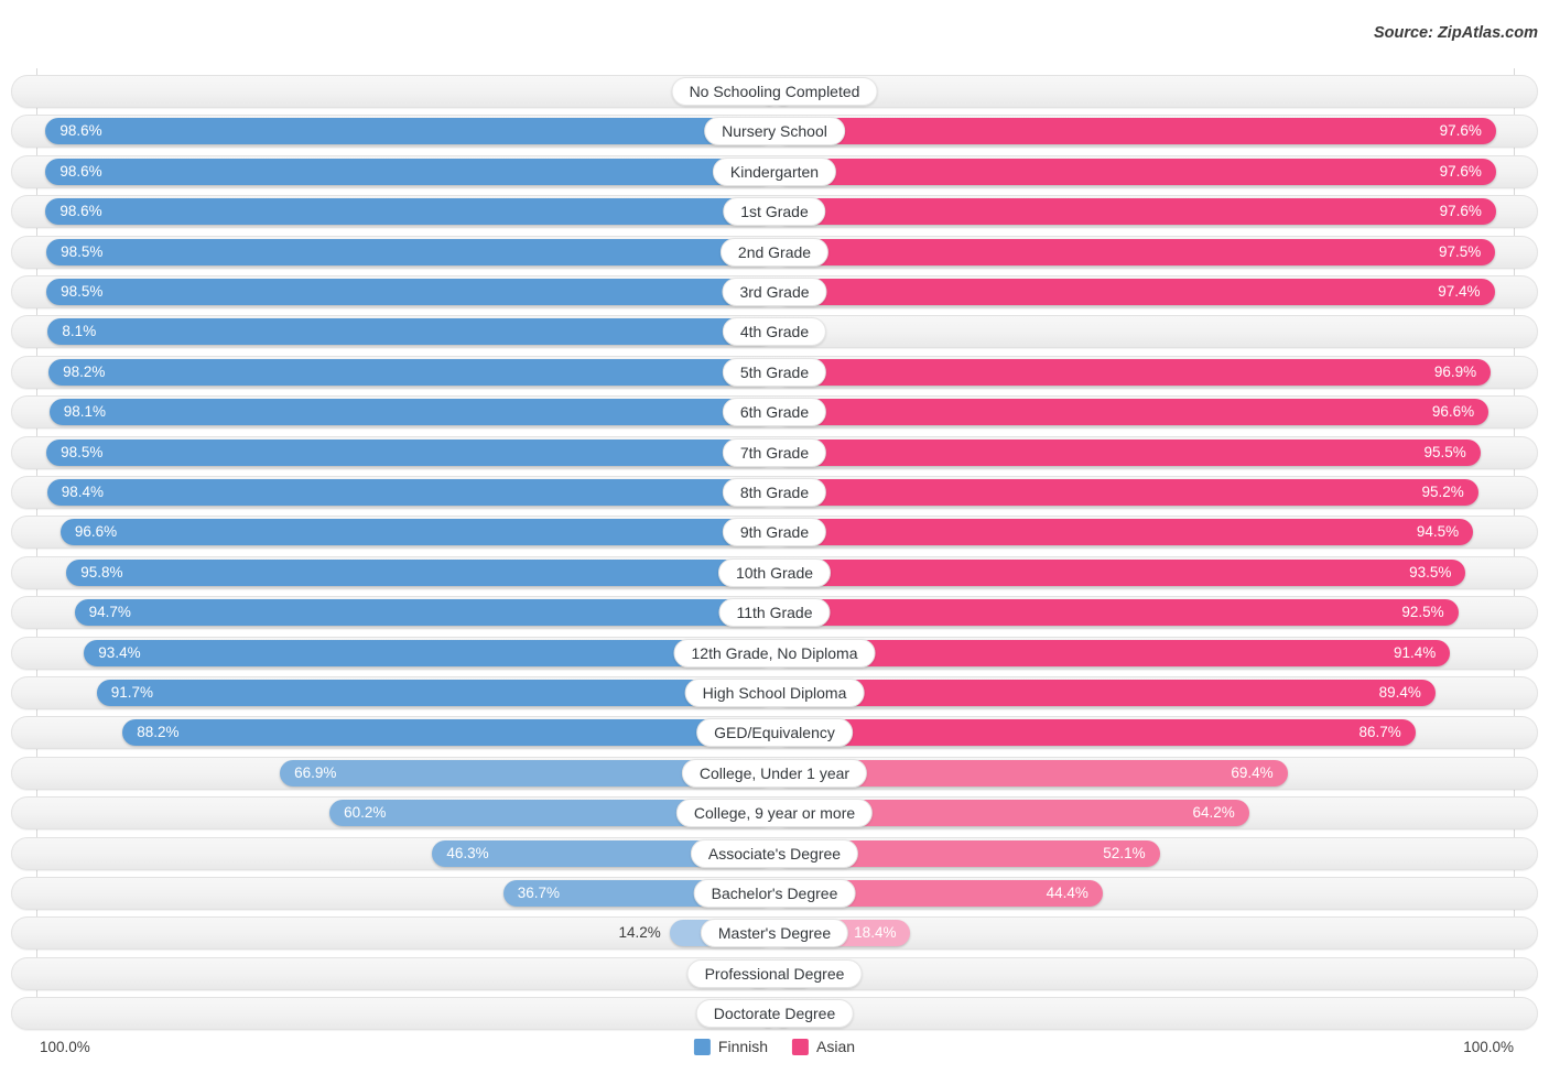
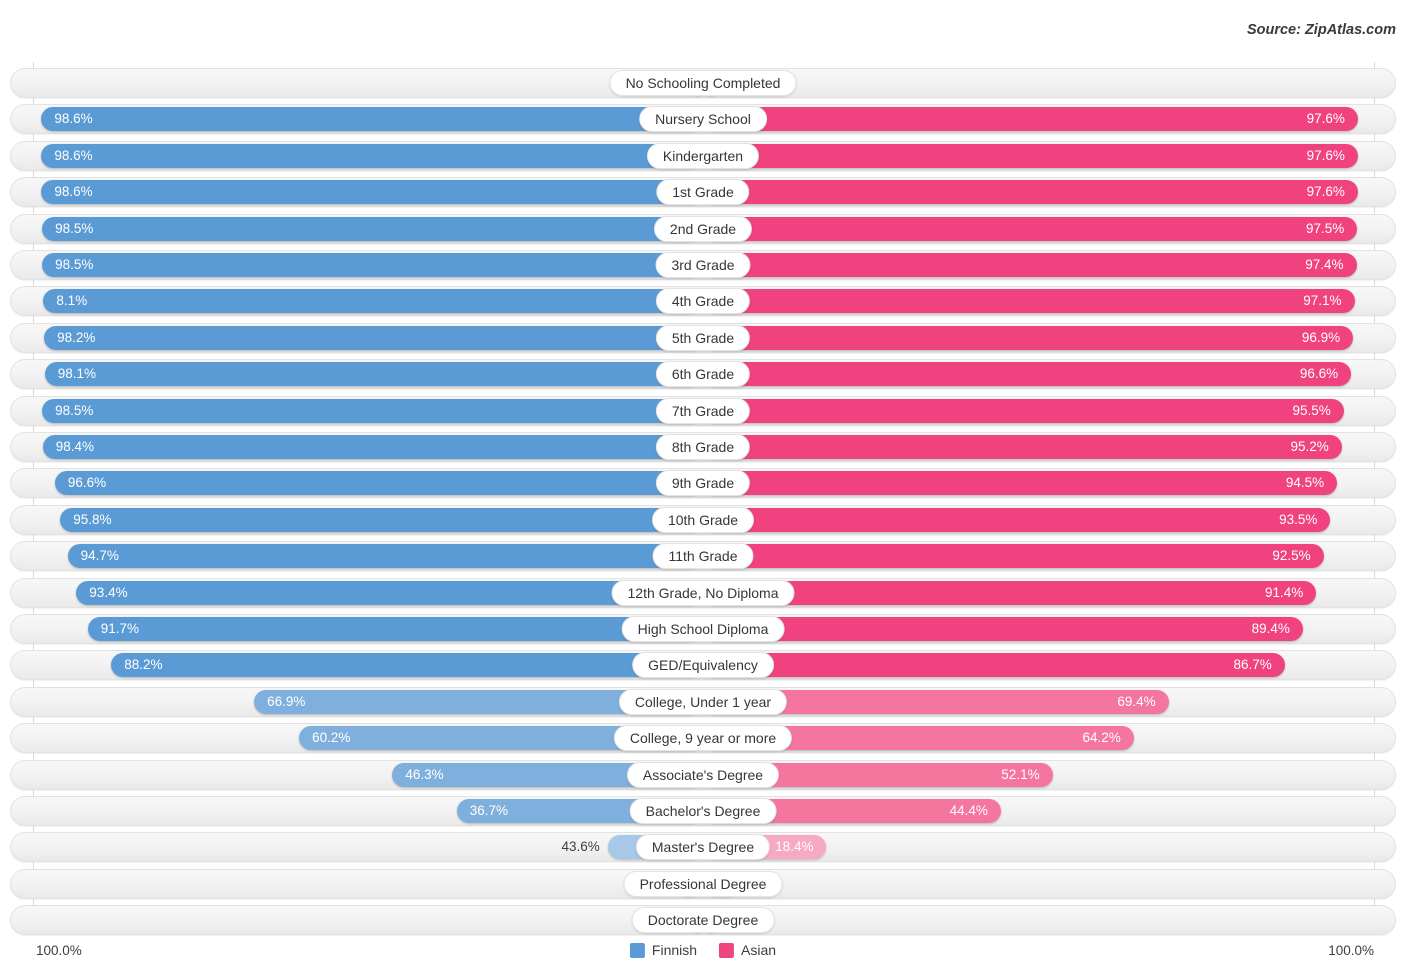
  Source: ZipAtlas.com
  No Schooling Completed
  98.6%
  97.6%
  Nursery School
  98.6%
  97.6%
  Kindergarten
  98.6%
  97.6%
  1st Grade
  98.5%
  97.5%
  2nd Grade
  98.5%
  97.4%
  3rd Grade
  8.1%
+ 97.1%
  4th Grade
  98.2%
  96.9%
  5th Grade
  98.1%
  96.6%
  6th Grade
  98.5%
  95.5%
  7th Grade
  98.4%
  95.2%
  8th Grade
  96.6%
  94.5%
  9th Grade
  95.8%
  93.5%
  10th Grade
  94.7%
  92.5%
  11th Grade
  93.4%
  91.4%
  12th Grade, No Diploma
  91.7%
  89.4%
  High School Diploma
  88.2%
  86.7%
  GED/Equivalency
  66.9%
  69.4%
  College, Under 1 year
  60.2%
  64.2%
  College, 9 year or more
  46.3%
  52.1%
  Associate's Degree
  36.7%
  44.4%
  Bachelor's Degree
- 14.2%
+ 43.6%
  18.4%
  Master's Degree
  Professional Degree
  Doctorate Degree
  100.0%
  Finnish
  Asian
  100.0%
